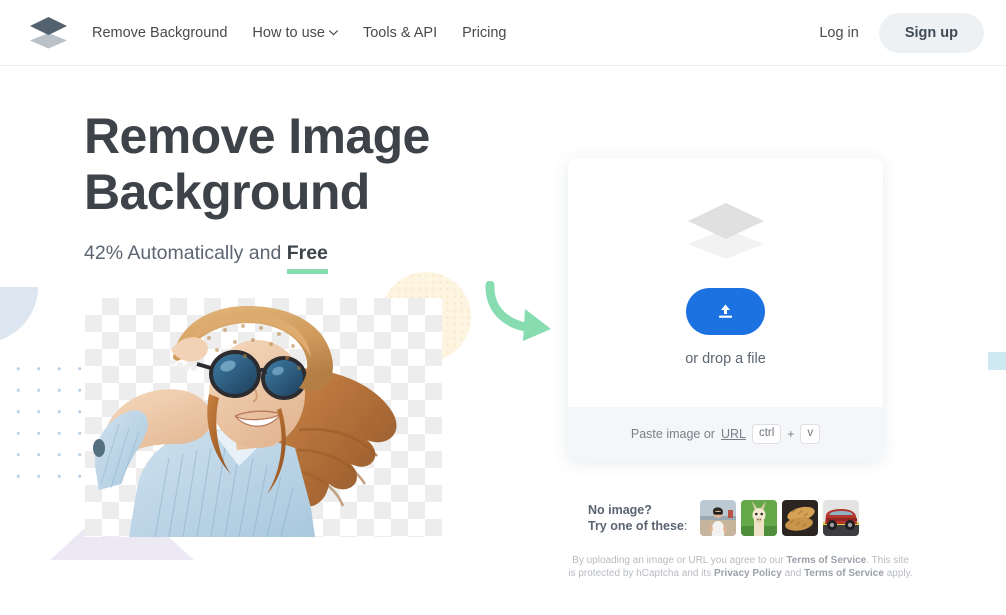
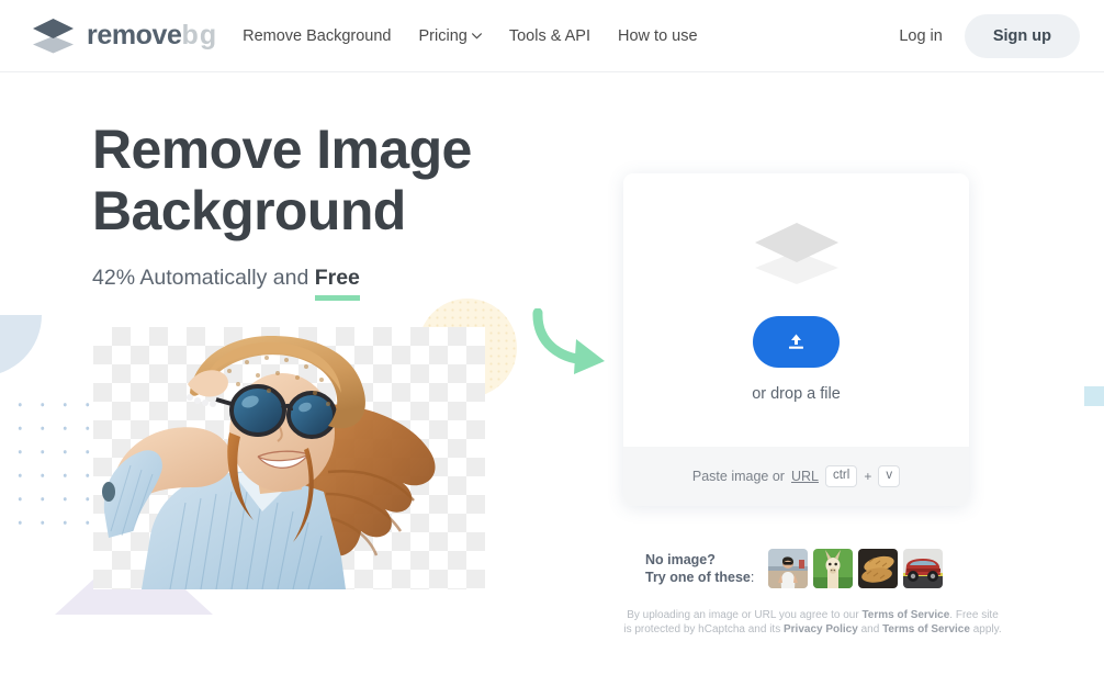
+ removebg
  Remove Background
- How to use
+ Pricing
  Tools & API
- Pricing
+ How to use
  Log in
  Sign up
  Remove Image
  Background
  42% Automatically and Free
  or drop a file
  Paste image or
  URL
  ctrl
  +
  v
  No image?
  Try one of these:
- By uploading an image or URL you agree to our Terms of Service. This site is protected by hCaptcha and its Privacy Policy and Terms of Service apply.
+ By uploading an image or URL you agree to our Terms of Service. Free site is protected by hCaptcha and its Privacy Policy and Terms of Service apply.
